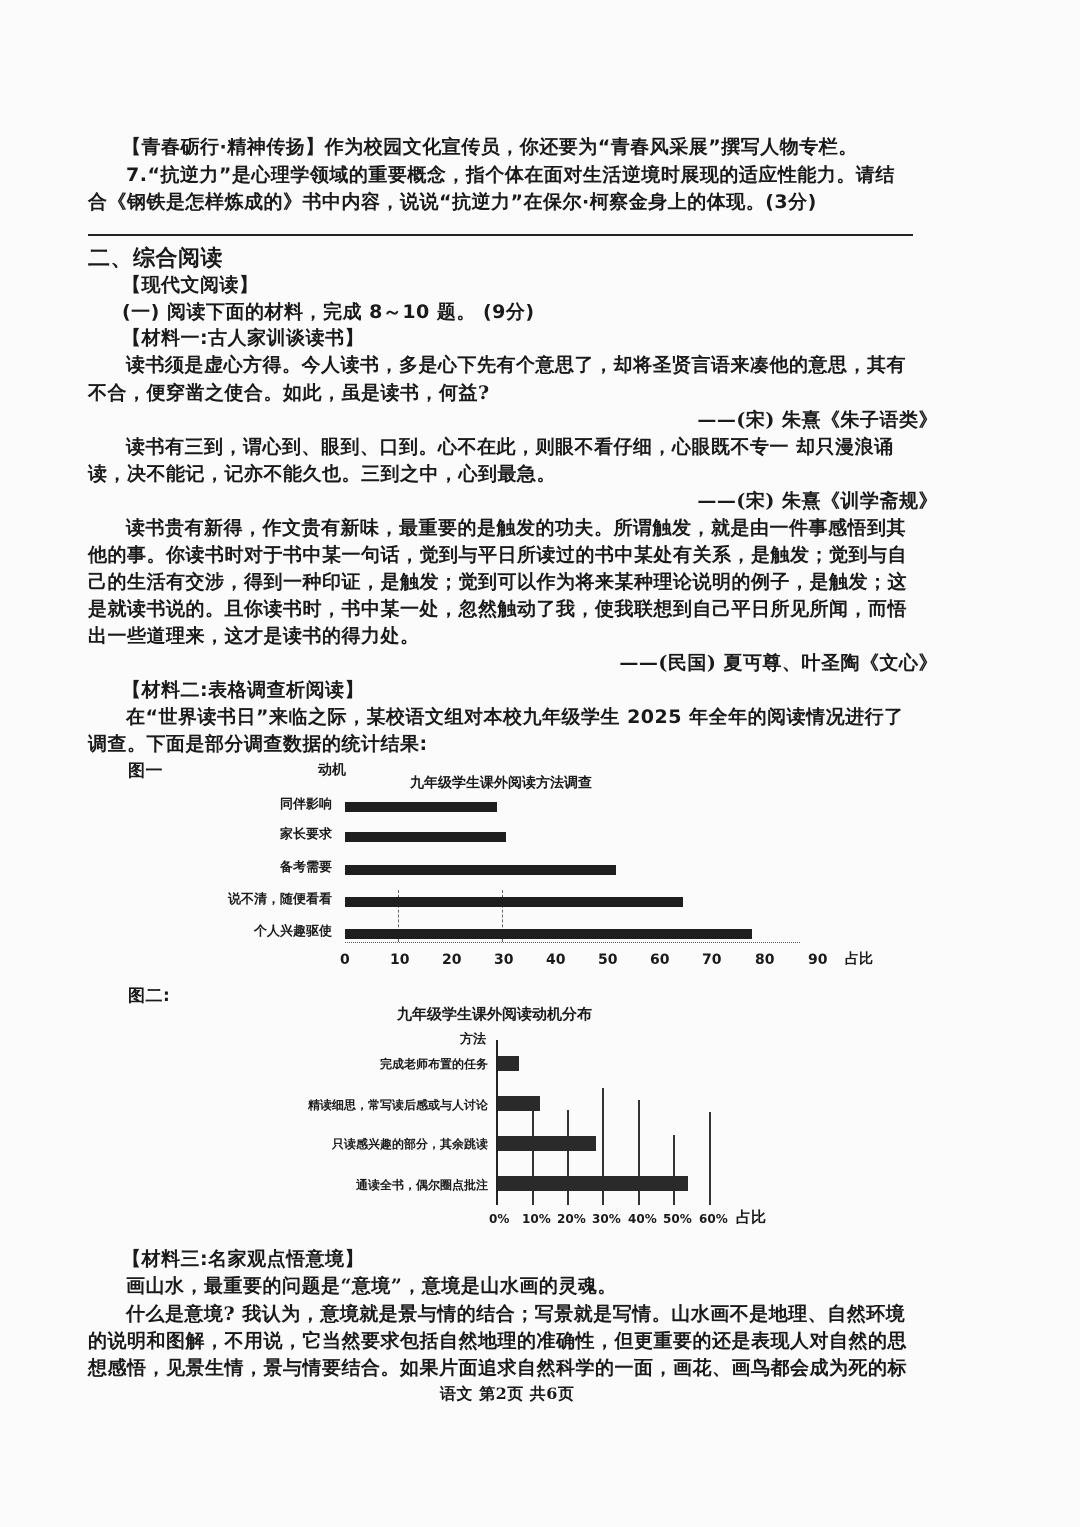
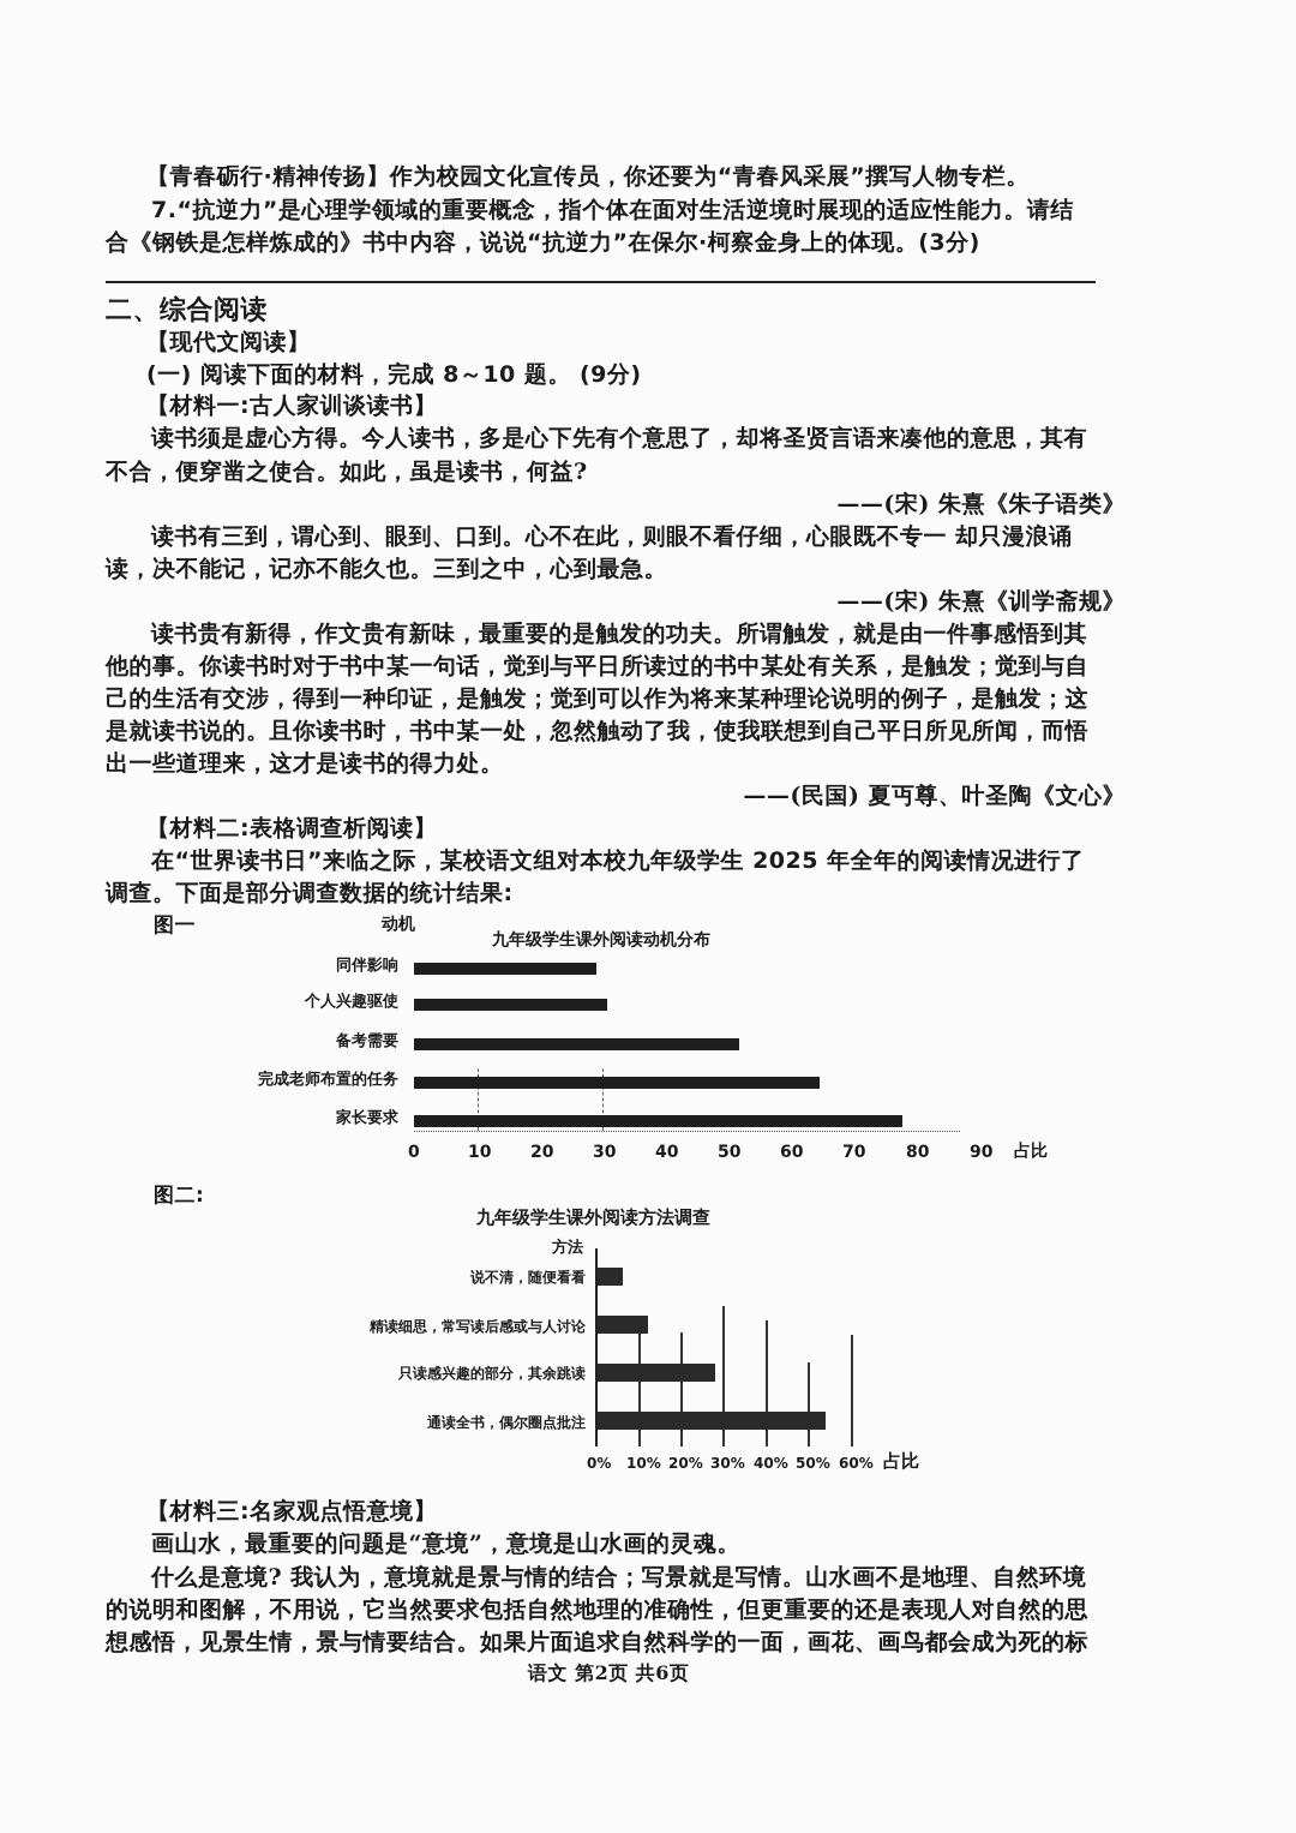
  【青春砺行·精神传扬】作为校园文化宣传员，你还要为“青春风采展”撰写人物专栏。
  7.“抗逆力”是心理学领域的重要概念，指个体在面对生活逆境时展现的适应性能力。请结
  合《钢铁是怎样炼成的》书中内容，说说“抗逆力”在保尔·柯察金身上的体现。(3分)
  二、综合阅读
  【现代文阅读】
  (一) 阅读下面的材料，完成 8～10 题。 (9分)
  【材料一:古人家训谈读书】
  读书须是虚心方得。今人读书，多是心下先有个意思了，却将圣贤言语来凑他的意思，其有
  不合，便穿凿之使合。如此，虽是读书，何益?
  ——(宋) 朱熹《朱子语类》
  读书有三到，谓心到、眼到、口到。心不在此，则眼不看仔细，心眼既不专一 却只漫浪诵
  读，决不能记，记亦不能久也。三到之中，心到最急。
  ——(宋) 朱熹《训学斋规》
  读书贵有新得，作文贵有新味，最重要的是触发的功夫。所谓触发，就是由一件事感悟到其
  他的事。你读书时对于书中某一句话，觉到与平日所读过的书中某处有关系，是触发；觉到与自
  己的生活有交涉，得到一种印证，是触发；觉到可以作为将来某种理论说明的例子，是触发；这
  是就读书说的。且你读书时，书中某一处，忽然触动了我，使我联想到自己平日所见所闻，而悟
  出一些道理来，这才是读书的得力处。
  ——(民国) 夏丏尊、叶圣陶《文心》
  【材料二:表格调查析阅读】
  在“世界读书日”来临之际，某校语文组对本校九年级学生 2025 年全年的阅读情况进行了
  调查。下面是部分调查数据的统计结果:
  图一
  动机
- 九年级学生课外阅读方法调查
+ 九年级学生课外阅读动机分布
  同伴影响
- 家长要求
+ 个人兴趣驱使
  备考需要
- 说不清，随便看看
+ 完成老师布置的任务
- 个人兴趣驱使
+ 家长要求
  0
  10
  20
  30
  40
  50
  60
  70
  80
  90
  占比
  图二:
- 九年级学生课外阅读动机分布
+ 九年级学生课外阅读方法调查
  方法
- 完成老师布置的任务
+ 说不清，随便看看
  精读细思，常写读后感或与人讨论
  只读感兴趣的部分，其余跳读
  通读全书，偶尔圈点批注
  0%
  10%
  20%
  30%
  40%
  50%
  60%
  占比
  【材料三:名家观点悟意境】
  画山水，最重要的问题是“意境”，意境是山水画的灵魂。
  什么是意境? 我认为，意境就是景与情的结合；写景就是写情。山水画不是地理、自然环境
  的说明和图解，不用说，它当然要求包括自然地理的准确性，但更重要的还是表现人对自然的思
  想感悟，见景生情，景与情要结合。如果片面追求自然科学的一面，画花、画鸟都会成为死的标
  语文 第2页 共6页
